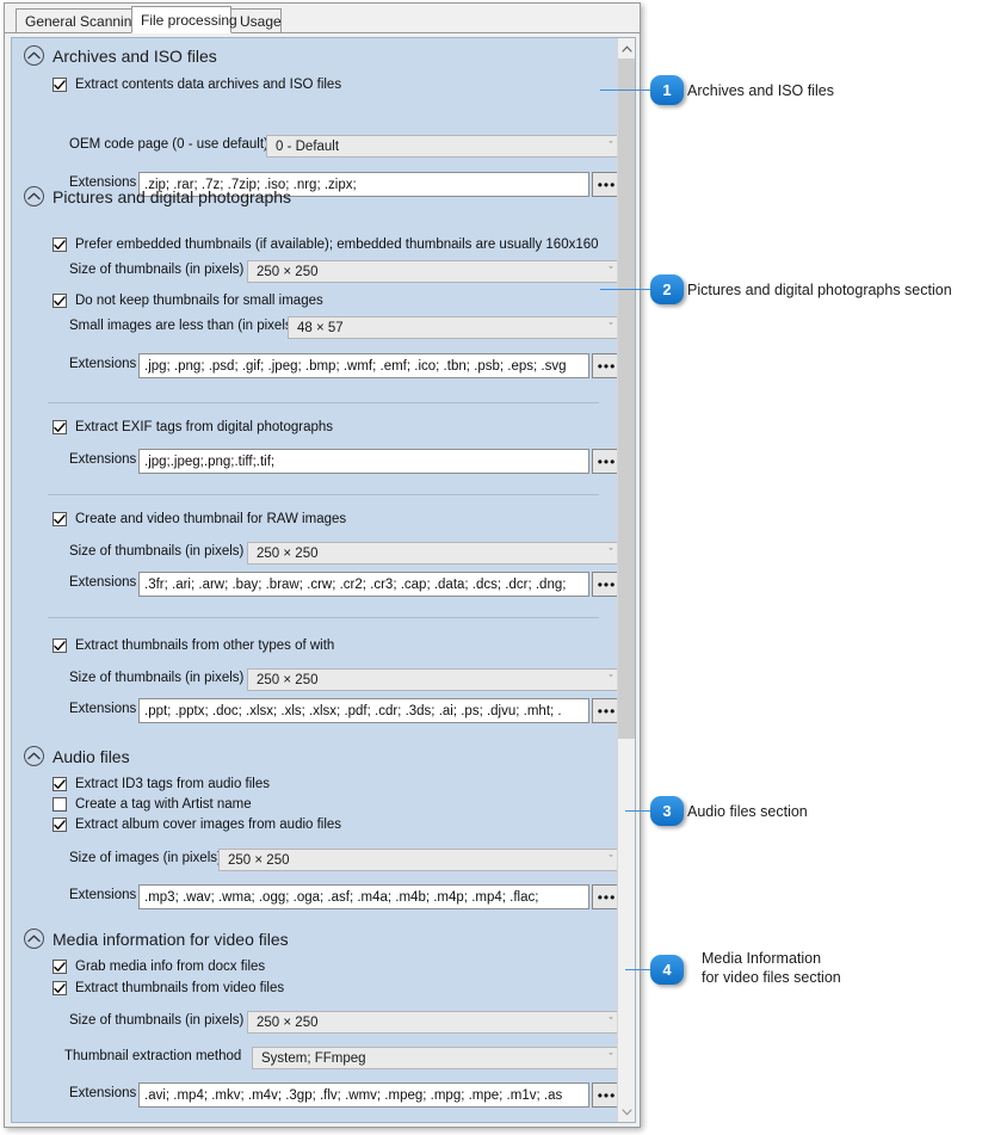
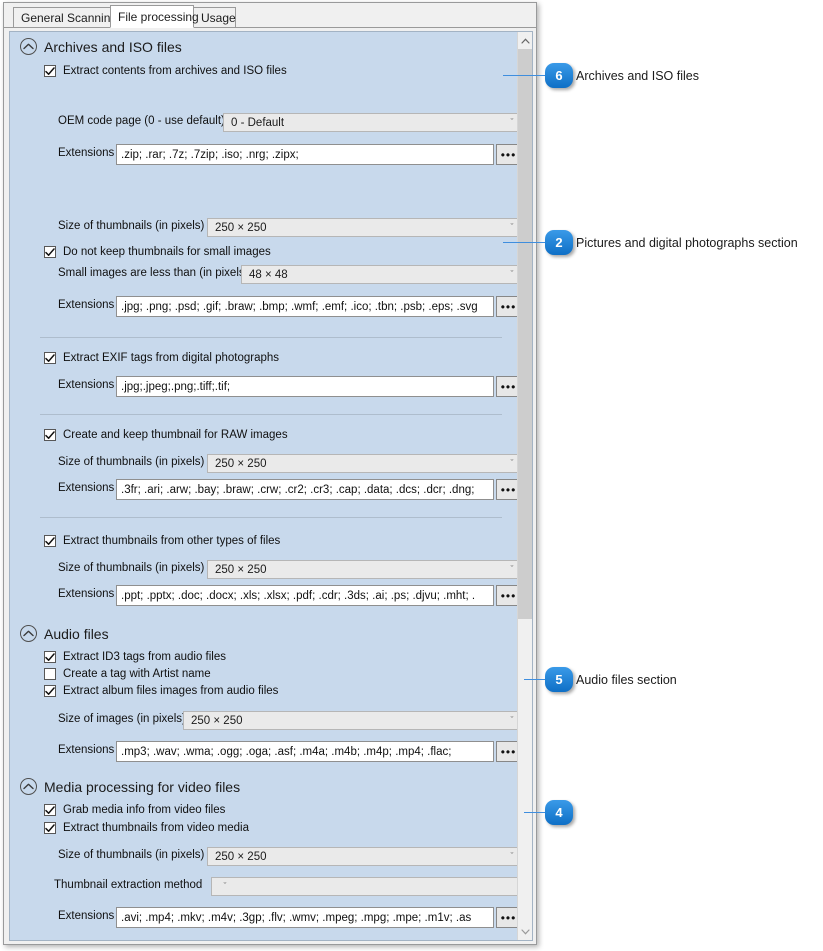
  General Scannin
  File processing
  Usage
  Archives and ISO files
- Extract contents data archives and ISO files
+ Extract contents from archives and ISO files
  OEM code page (0 - use default
  0 - Default
  ˇ
  Extensions
  .zip; .rar; .7z; .7zip; .iso; .nrg; .zipx;
  •••
- Pictures and digital photographs
- Prefer embedded thumbnails (if available); embedded thumbnails are usually 160x160
  Size of thumbnails (in pixels)
  250 × 250
  ˇ
  Do not keep thumbnails for small images
  Small images are less than (in pixel
- 48 × 57
+ 48 × 48
  ˇ
  Extensions
- .jpg; .png; .psd; .gif; .jpeg; .bmp; .wmf; .emf; .ico; .tbn; .psb; .eps; .svg
+ .jpg; .png; .psd; .gif; .braw; .bmp; .wmf; .emf; .ico; .tbn; .psb; .eps; .svg
  •••
  Extract EXIF tags from digital photographs
  Extensions
  .jpg;.jpeg;.png;.tiff;.tif;
  •••
- Create and video thumbnail for RAW images
+ Create and keep thumbnail for RAW images
  Size of thumbnails (in pixels)
  250 × 250
  ˇ
  Extensions
  .3fr; .ari; .arw; .bay; .braw; .crw; .cr2; .cr3; .cap; .data; .dcs; .dcr; .dng;
  •••
- Extract thumbnails from other types of with
+ Extract thumbnails from other types of files
  Size of thumbnails (in pixels)
  250 × 250
  ˇ
  Extensions
- .ppt; .pptx; .doc; .xlsx; .xls; .xlsx; .pdf; .cdr; .3ds; .ai; .ps; .djvu; .mht; .
+ .ppt; .pptx; .doc; .docx; .xls; .xlsx; .pdf; .cdr; .3ds; .ai; .ps; .djvu; .mht; .
  •••
  Audio files
  Extract ID3 tags from audio files
  Create a tag with Artist name
- Extract album cover images from audio files
+ Extract album files images from audio files
  Size of images (in pixels
  250 × 250
  ˇ
  Extensions
  .mp3; .wav; .wma; .ogg; .oga; .asf; .m4a; .m4b; .m4p; .mp4; .flac;
  •••
- Media information for video files
+ Media processing for video files
- Grab media info from docx files
+ Grab media info from video files
- Extract thumbnails from video files
+ Extract thumbnails from video media
  Size of thumbnails (in pixels)
  250 × 250
  ˇ
  Thumbnail extraction method
- System; FFmpeg
  ˇ
  Extensions
  .avi; .mp4; .mkv; .m4v; .3gp; .flv; .wmv; .mpeg; .mpg; .mpe; .m1v; .as
  •••
- 1
+ 6
  Archives and ISO files
  2
  Pictures and digital photographs section
- 3
+ 5
  Audio files section
  4
- Media Information
- for video files section
